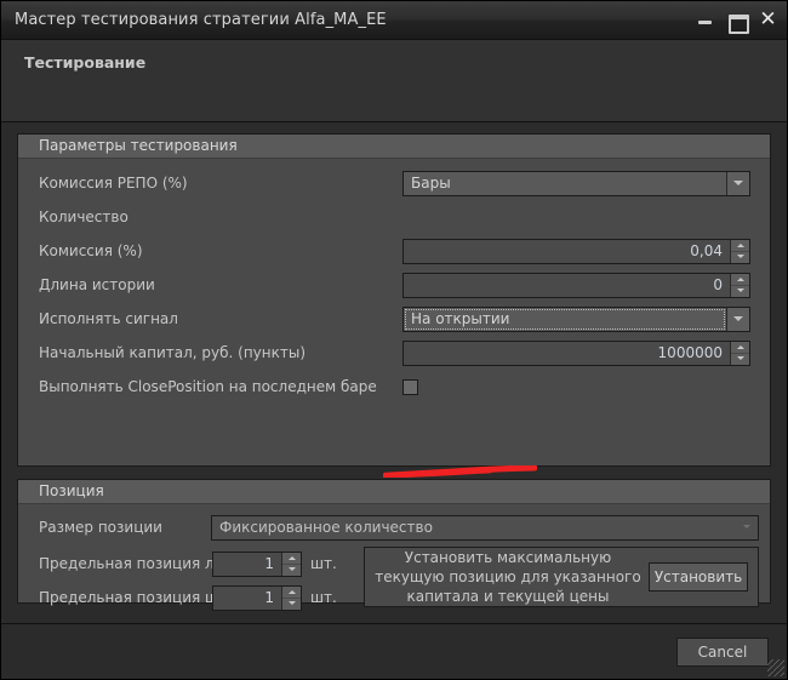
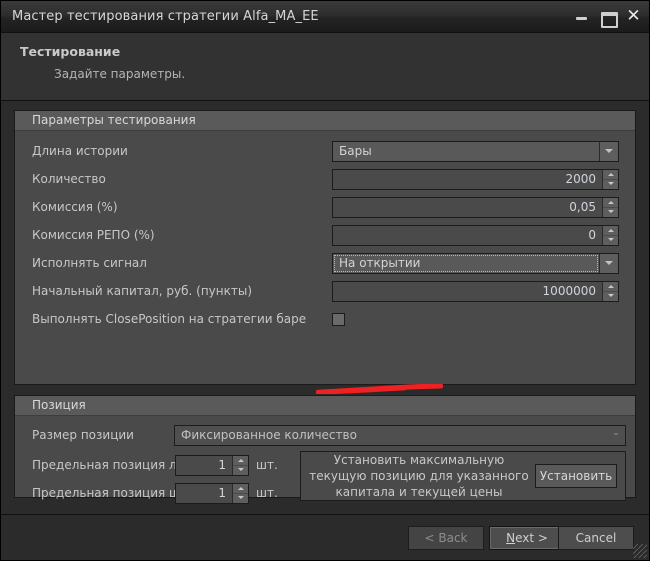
  Мастер тестирования стратегии Alfa_MA_EE
  ✕
  Тестирование
+ Задайте параметры.
  Параметры тестирования
- Комиссия РЕПО (%)
+ Длина истории
  Бары
  Количество
+ 2000
  Комиссия (%)
- 0,04
+ 0,05
- Длина истории
+ Комиссия РЕПО (%)
  0
  Исполнять сигнал
  На открытии
  Начальный капитал, руб. (пункты)
  1000000
- Выполнять ClosePosition на последнем баре
+ Выполнять ClosePosition на стратегии баре
  Позиция
  Размер позиции
  Фиксированное количество
  Предельная позиция л
  1
  шт.
  Предельная позиция
  1
  шт.
  Установить максимальную текущую позицию для указанного капитала и текущей цены
  Установить
+ < Back
+ Next >
  Cancel
